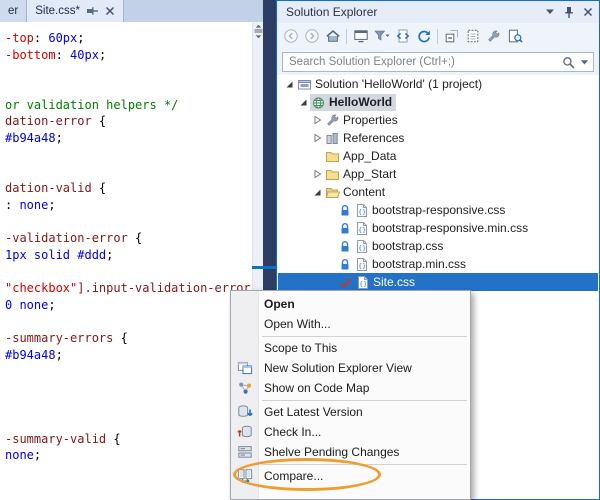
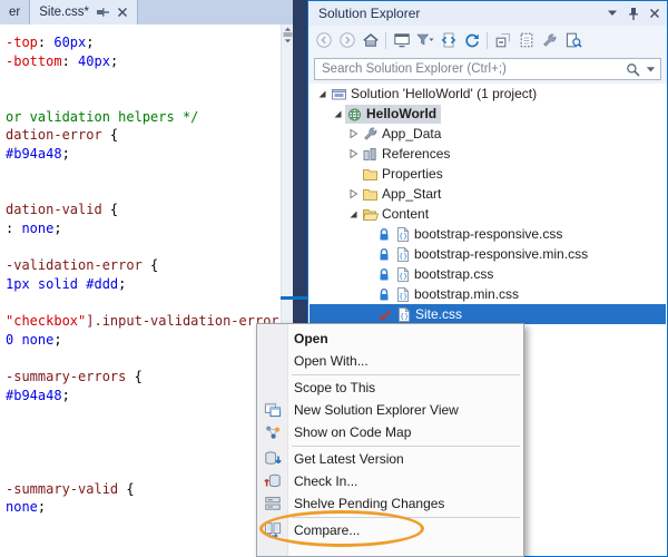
  er
  Site.css*
  -top: 60px;
  -bottom: 40px;
  or validation helpers */
  dation-error {
  #b94a48;
  dation-valid {
  : none;
  -validation-error {
  1px solid #ddd;
  "checkbox"].input-validation-error
  0 none;
  -summary-errors {
  #b94a48;
  -summary-valid {
  none;
  Solution Explorer
  Search Solution Explorer (Ctrl+;)
  Solution 'HelloWorld' (1 project)
  HelloWorld
- Properties
+ App_Data
  References
- App_Data
+ Properties
  App_Start
  Content
  {}
  bootstrap-responsive.css
  {}
  bootstrap-responsive.min.css
  {}
  bootstrap.css
  {}
  bootstrap.min.css
  {}
  Site.css
  Open
  Open With...
  Scope to This
  New Solution Explorer View
  Show on Code Map
  Get Latest Version
  Check In...
  Shelve Pending Changes
  Compare...
